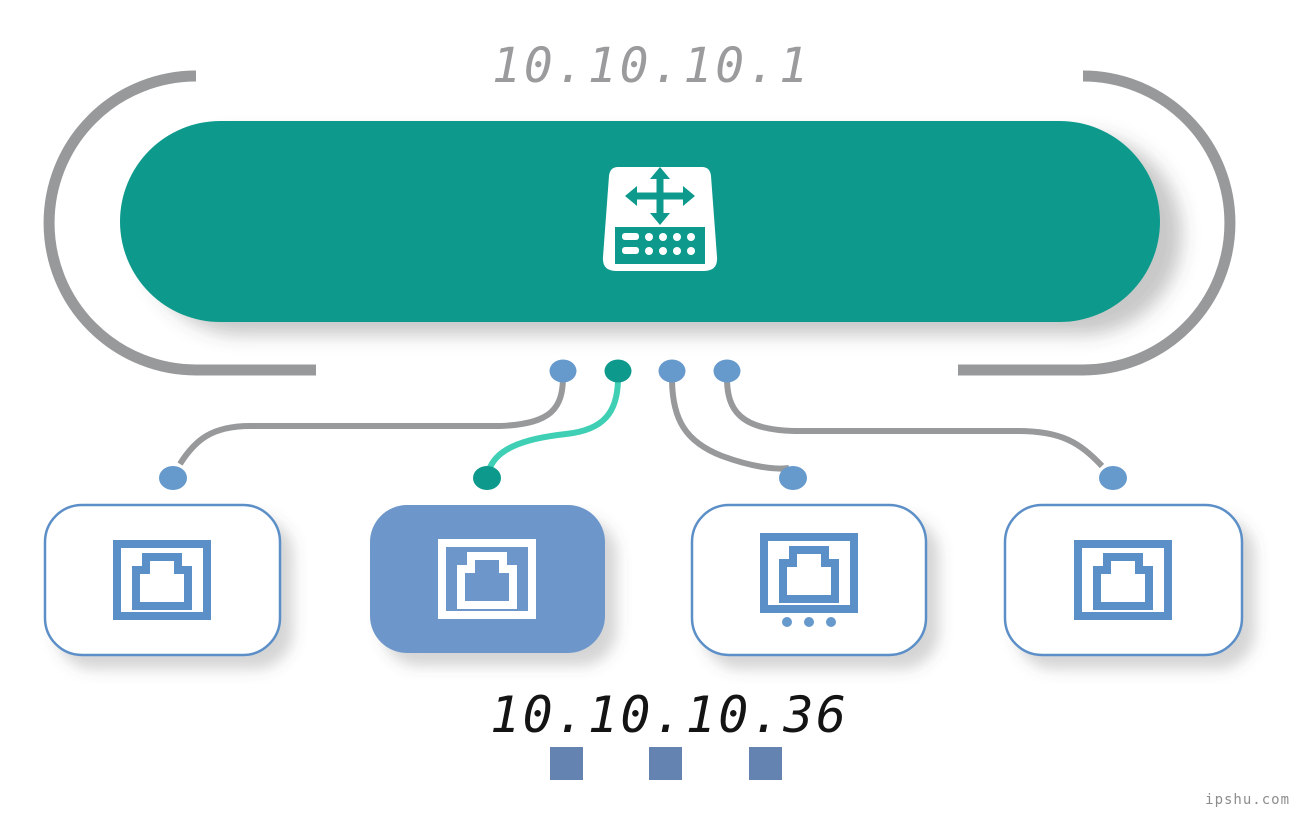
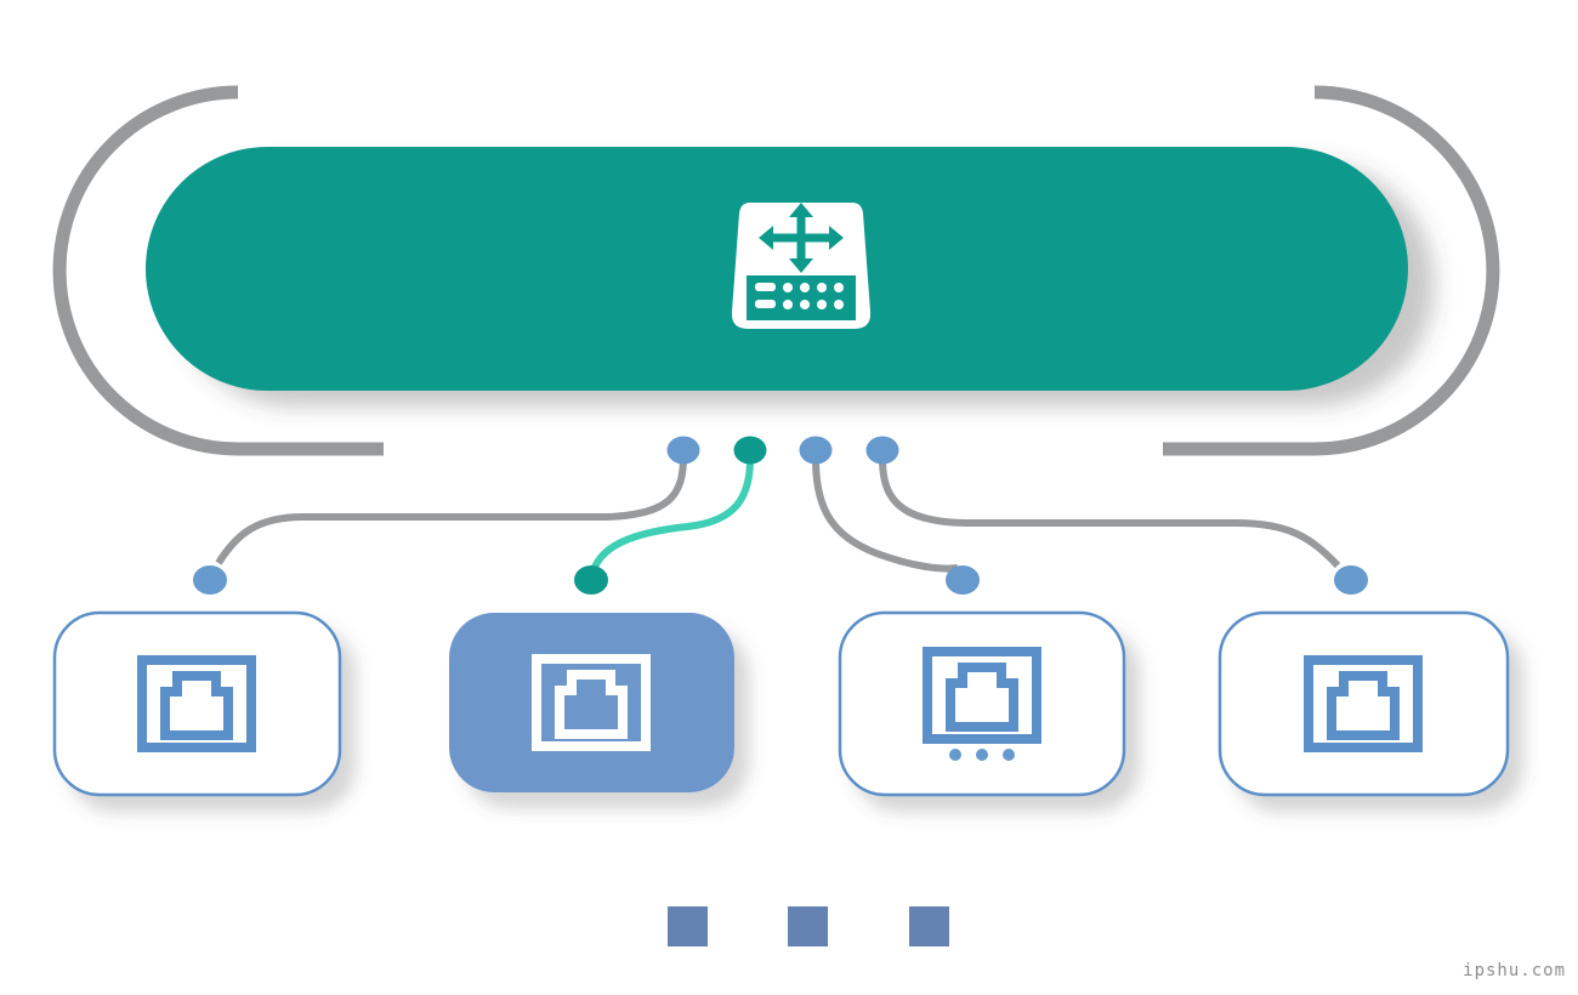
- 10.10.10.1
- 10.10.10.36
  ipshu.com
